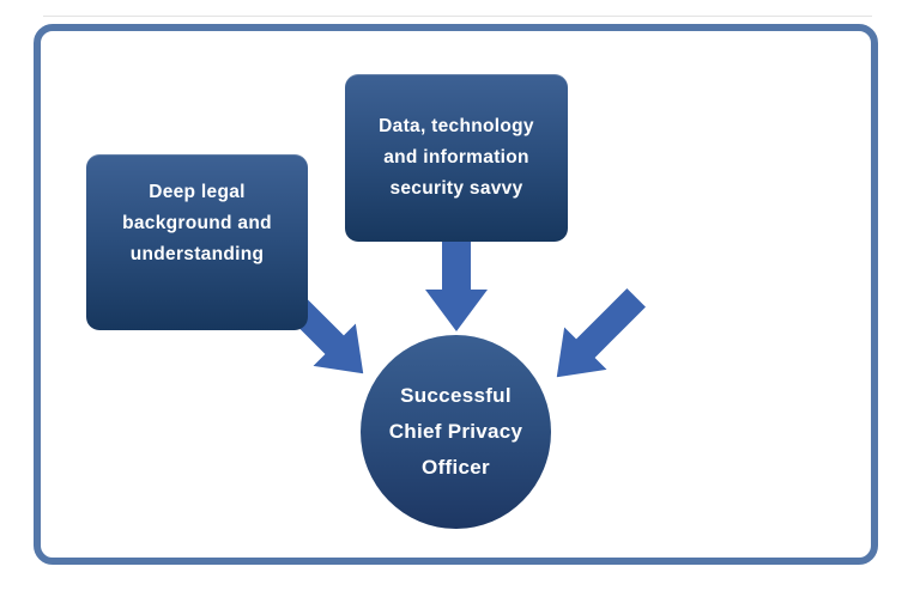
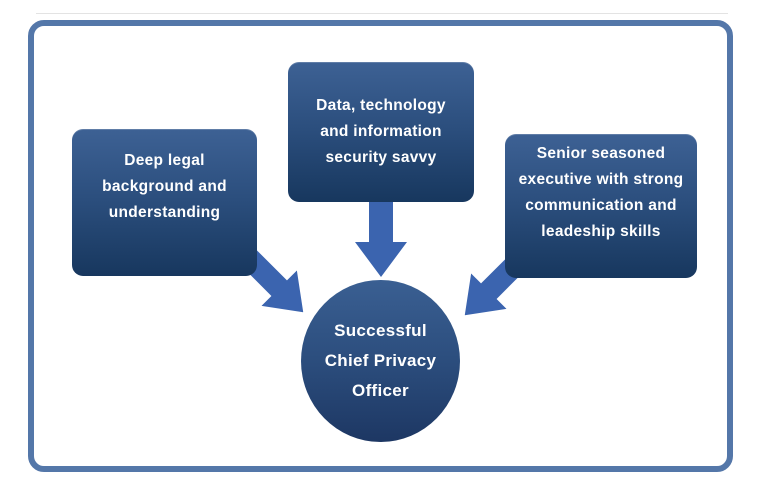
  Deep legal
  background and
  understanding
  Data, technology
  and information
  security savvy
+ Senior seasoned
+ executive with strong
+ communication and
+ leadeship skills
  Successful
  Chief Privacy
  Officer
